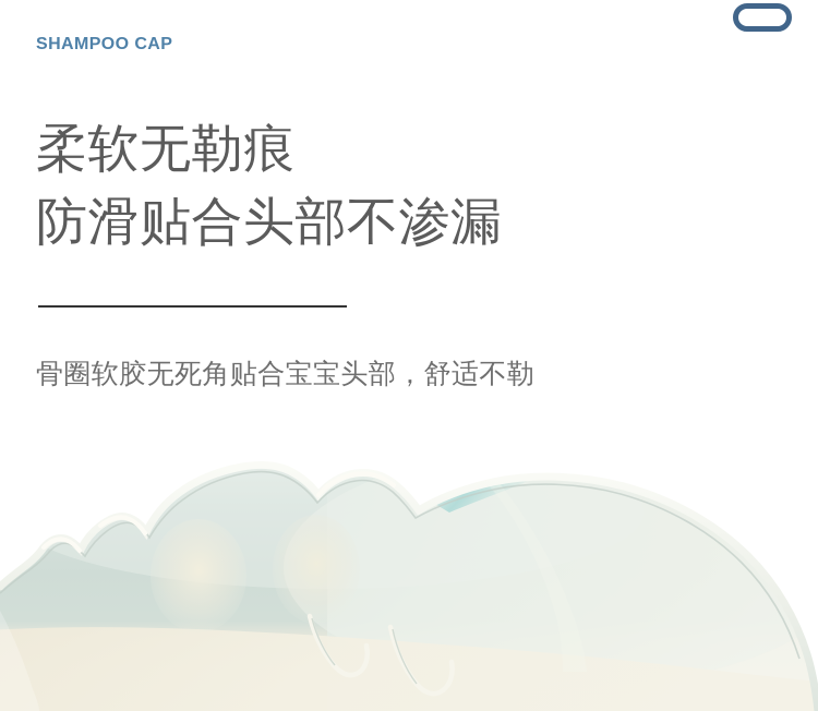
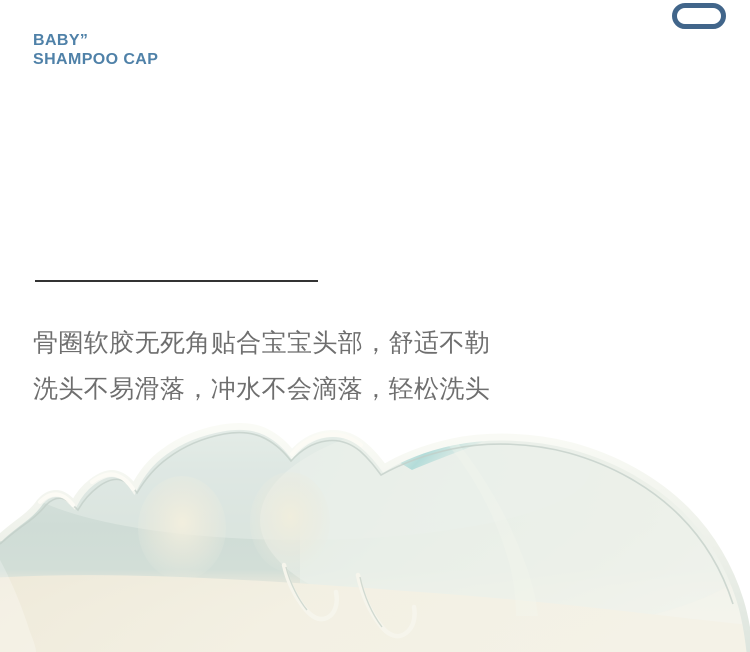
+ BABY”
  SHAMPOO CAP
- 柔软无勒痕
- 防滑贴合头部不渗漏
  骨圈软胶无死角贴合宝宝头部，舒适不勒
+ 洗头不易滑落，冲水不会滴落，轻松洗头
